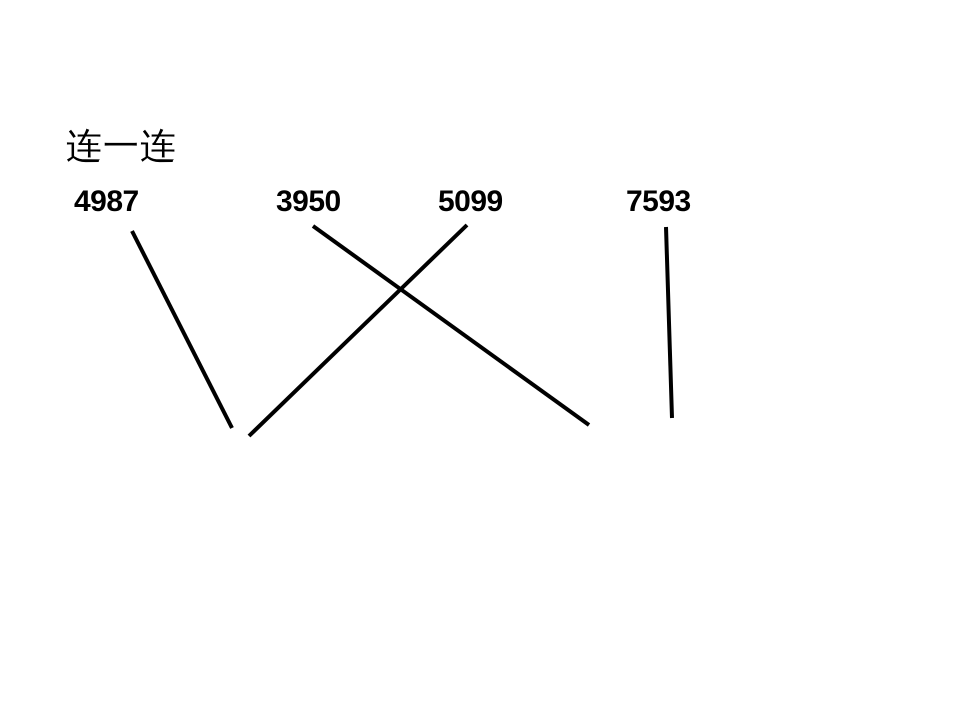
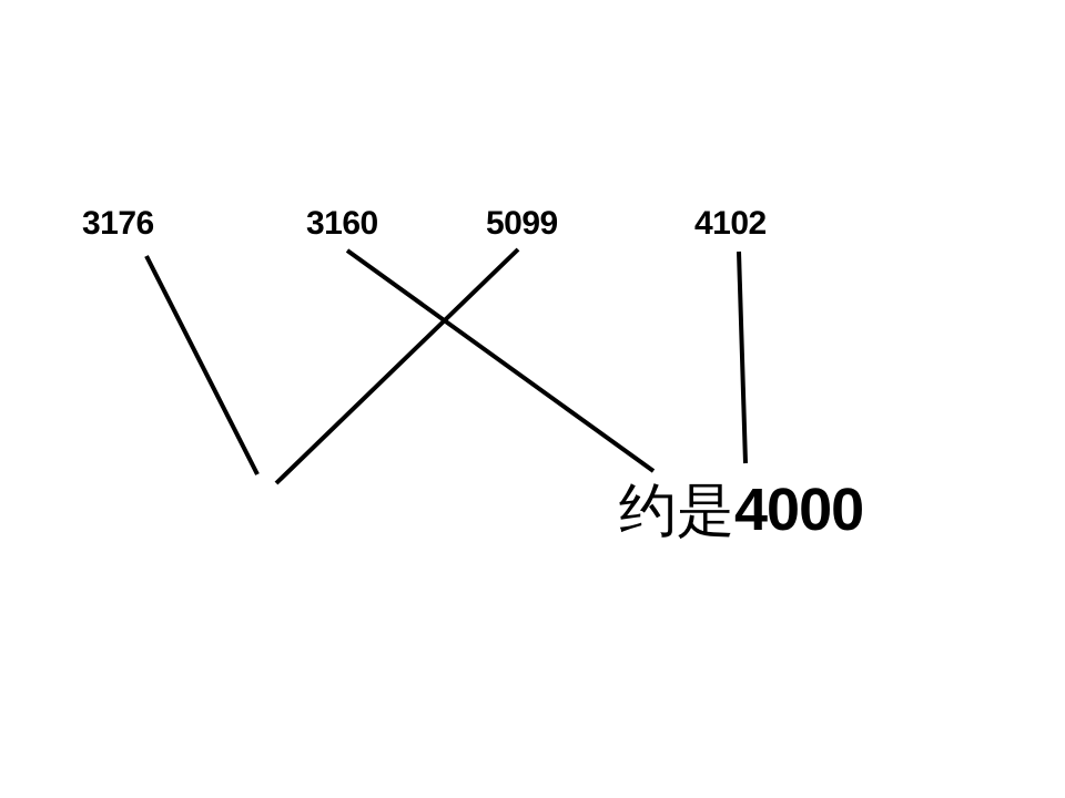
- 连一连
- 4987
+ 3176
- 3950
+ 3160
  5099
- 7593
+ 4102
+ 约是4000
